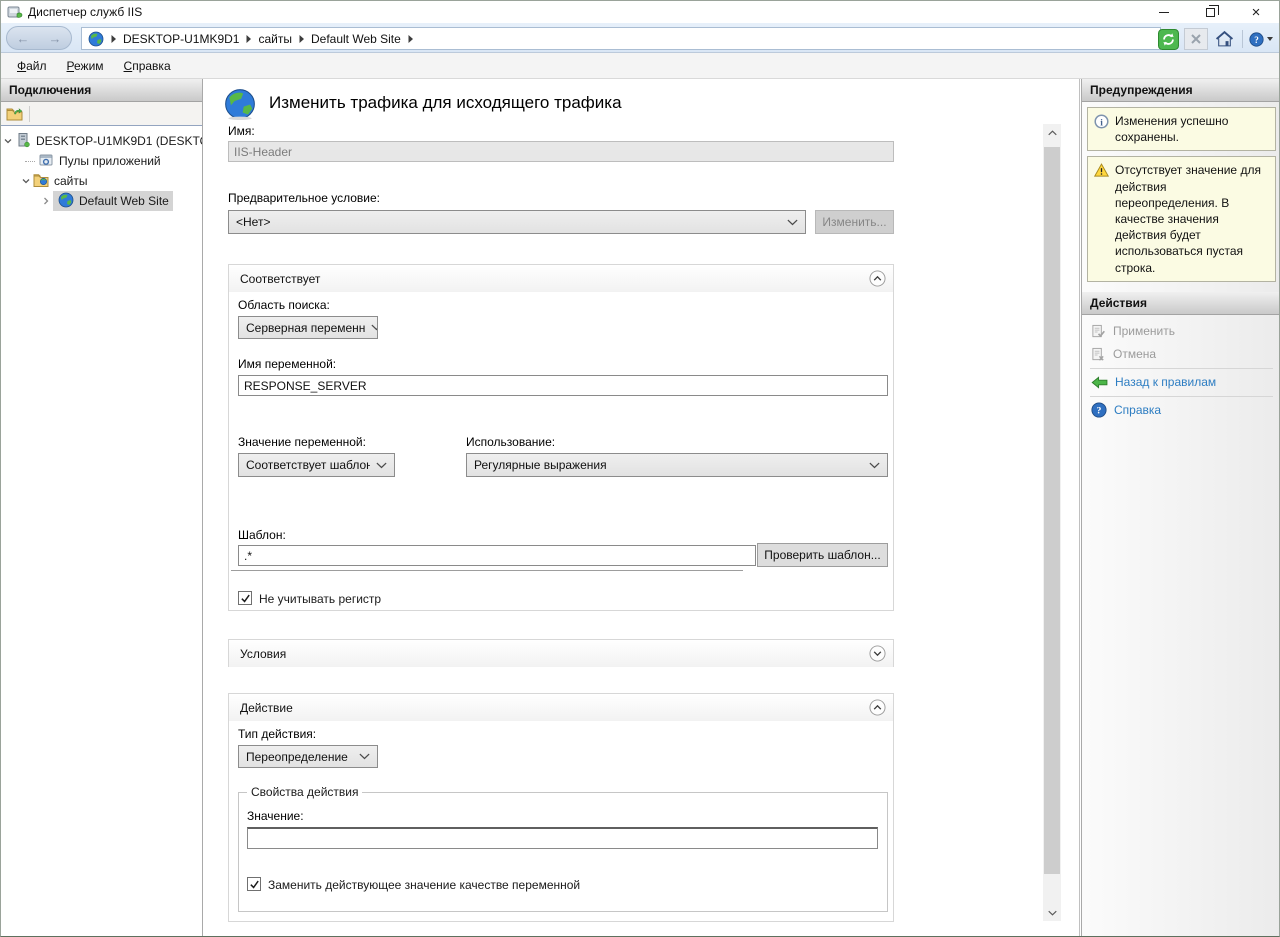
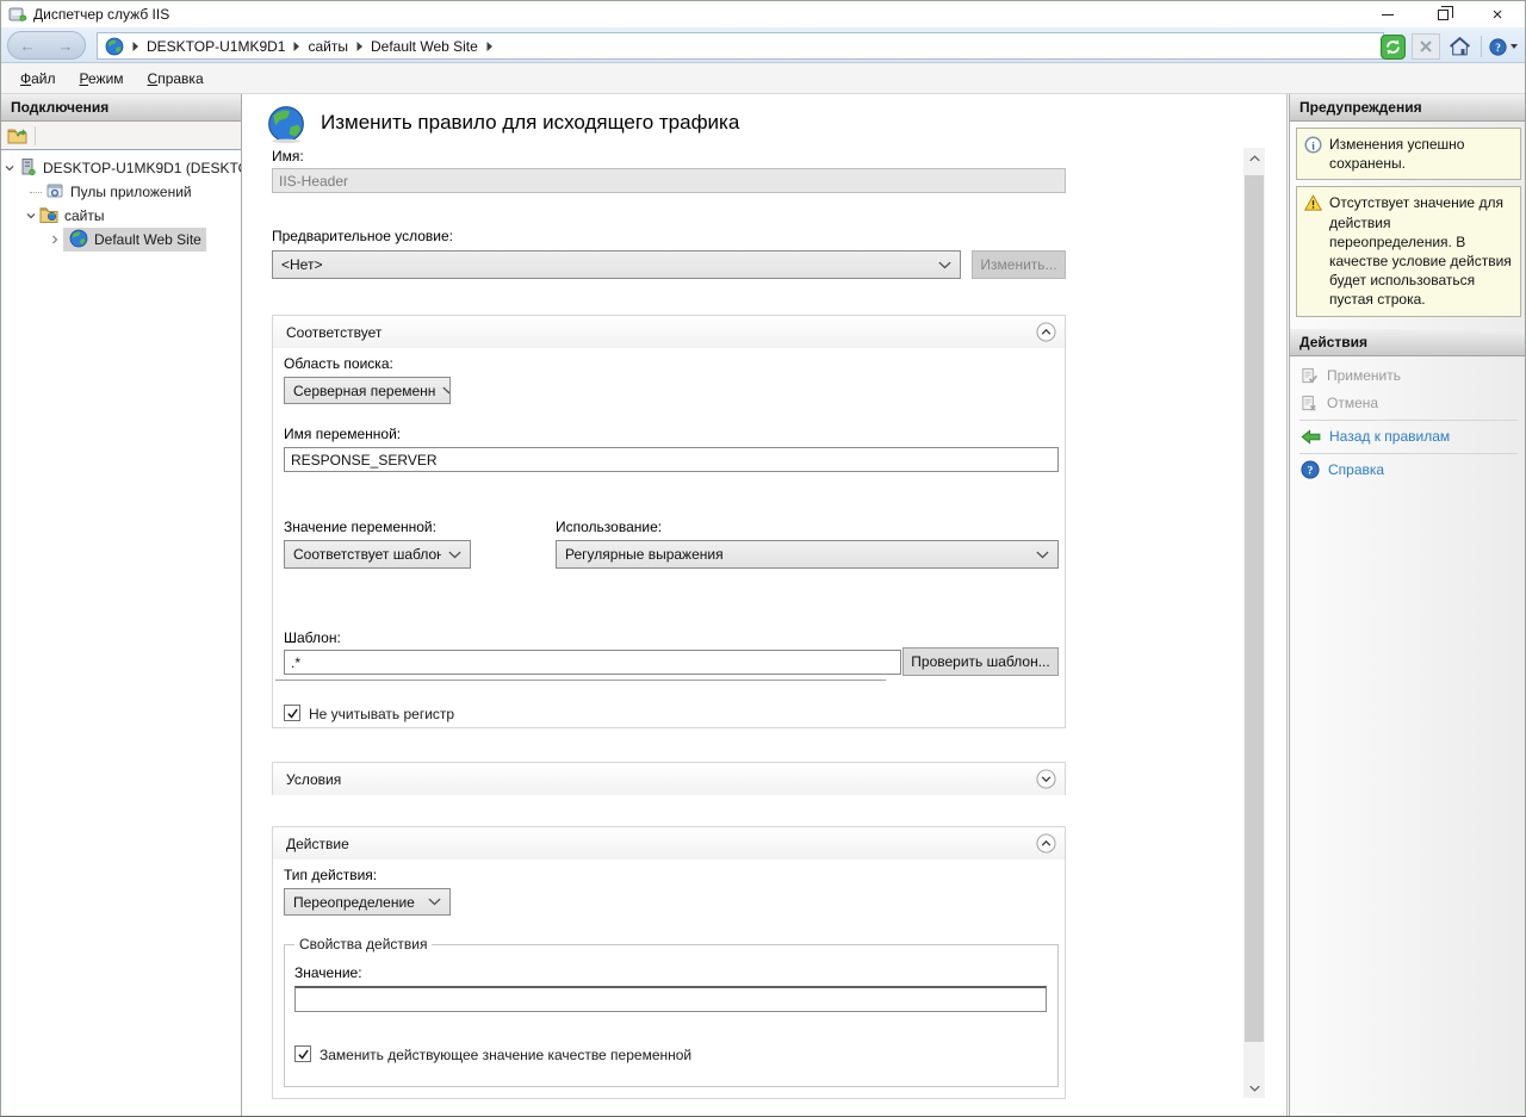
  Диспетчер служб IIS
  ×
  ←
  →
  DESKTOP-U1MK9D1
  сайты
  Default Web Site
  ?
  Файл
  Режим
  Справка
  Подключения
  DESKTOP-U1MK9D1 (DESKT
  Пулы приложений
  сайты
  Default Web Site
- Изменить трафика для исходящего трафика
+ Изменить правило для исходящего трафика
  Имя:
  IIS-Header
  Предварительное условие:
  <Нет>
  Изменить...
  Соответствует
  Область поиска:
  Серверная переменн
  Имя переменной:
  RESPONSE_SERVER
  Значение переменной:
  Использование:
  Соответствует шаблон
  Регулярные выражения
  Шаблон:
  .*
  Проверить шаблон...
  Не учитывать регистр
  Условия
  Действие
  Тип действия:
  Переопределение
  Свойства действия
  Значение:
  Заменить действующее значение качестве переменной
  Предупреждения
  i
  Изменения успешно сохранены.
- Отсутствует значение для действия переопределения. В качестве значения действия будет использоваться пустая строка.
+ Отсутствует значение для действия переопределения. В качестве условие действия будет использоваться пустая строка.
  Действия
  Применить
  Отмена
  Назад к правилам
  ?
  Справка
